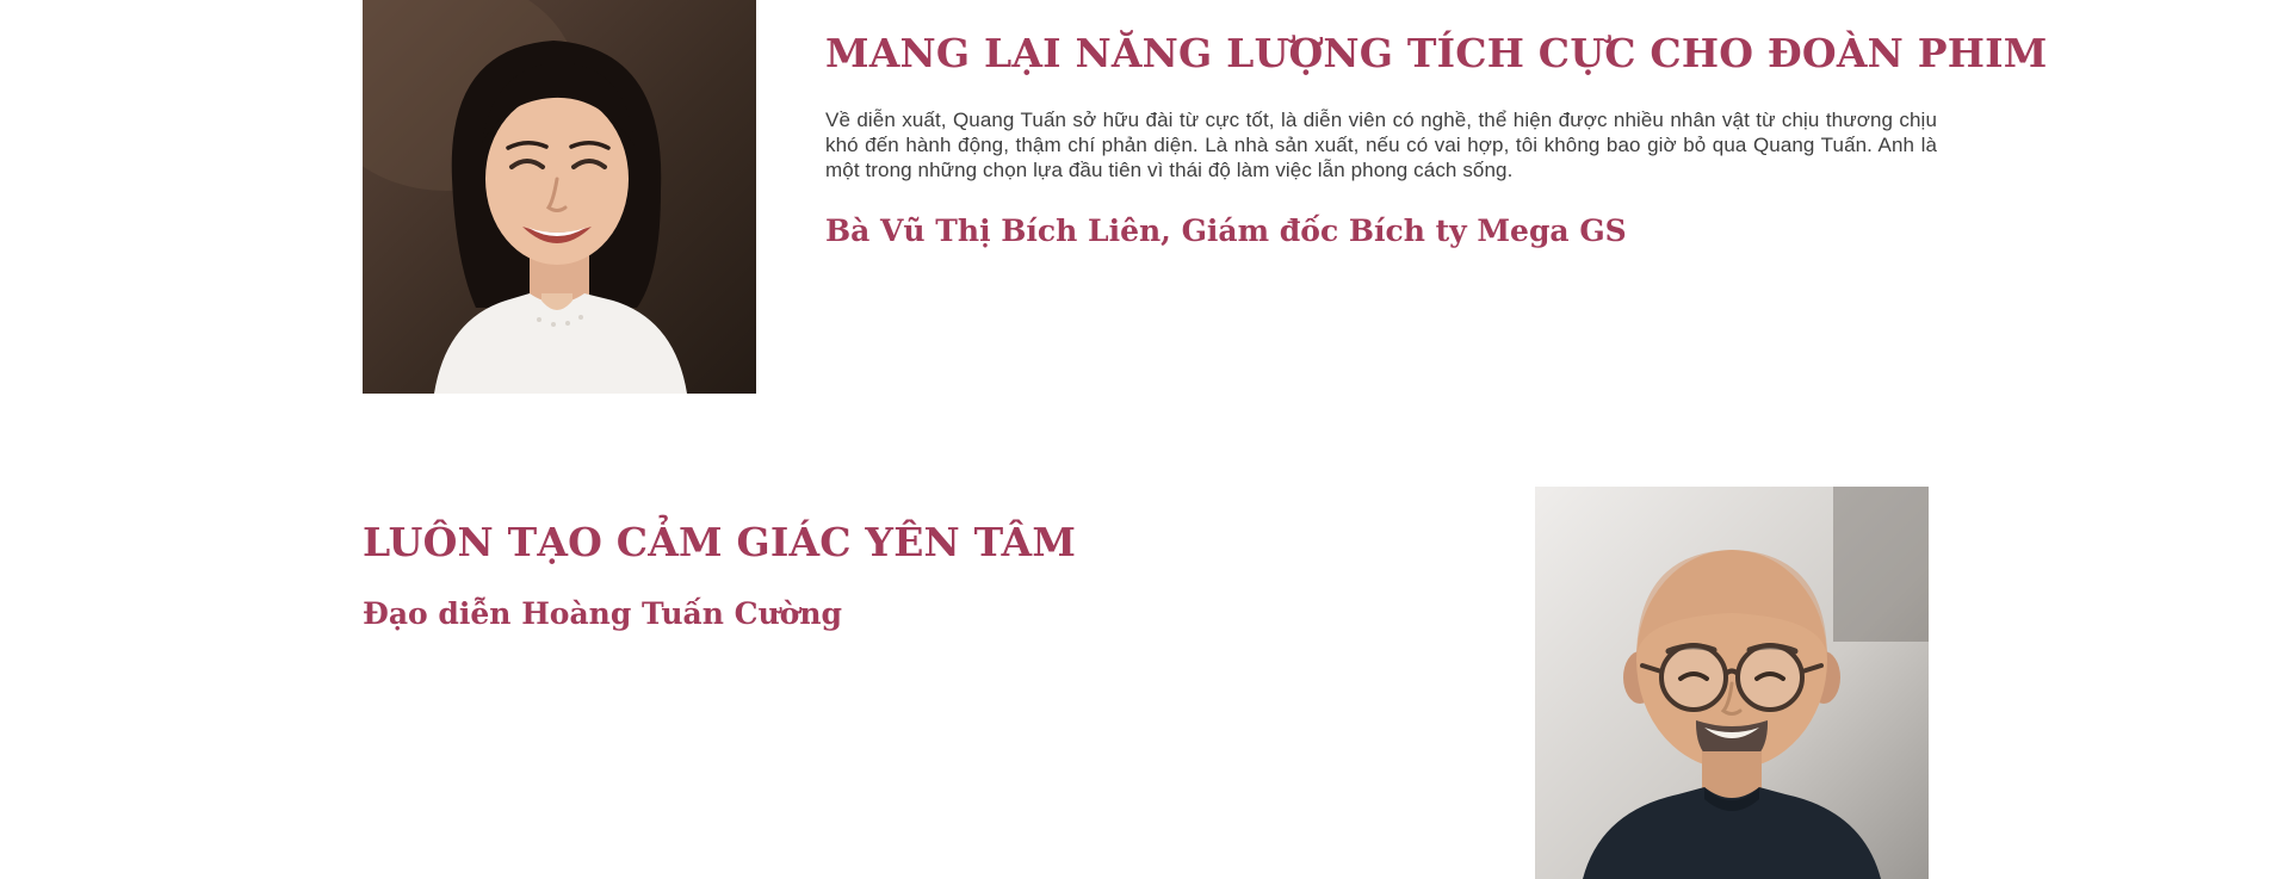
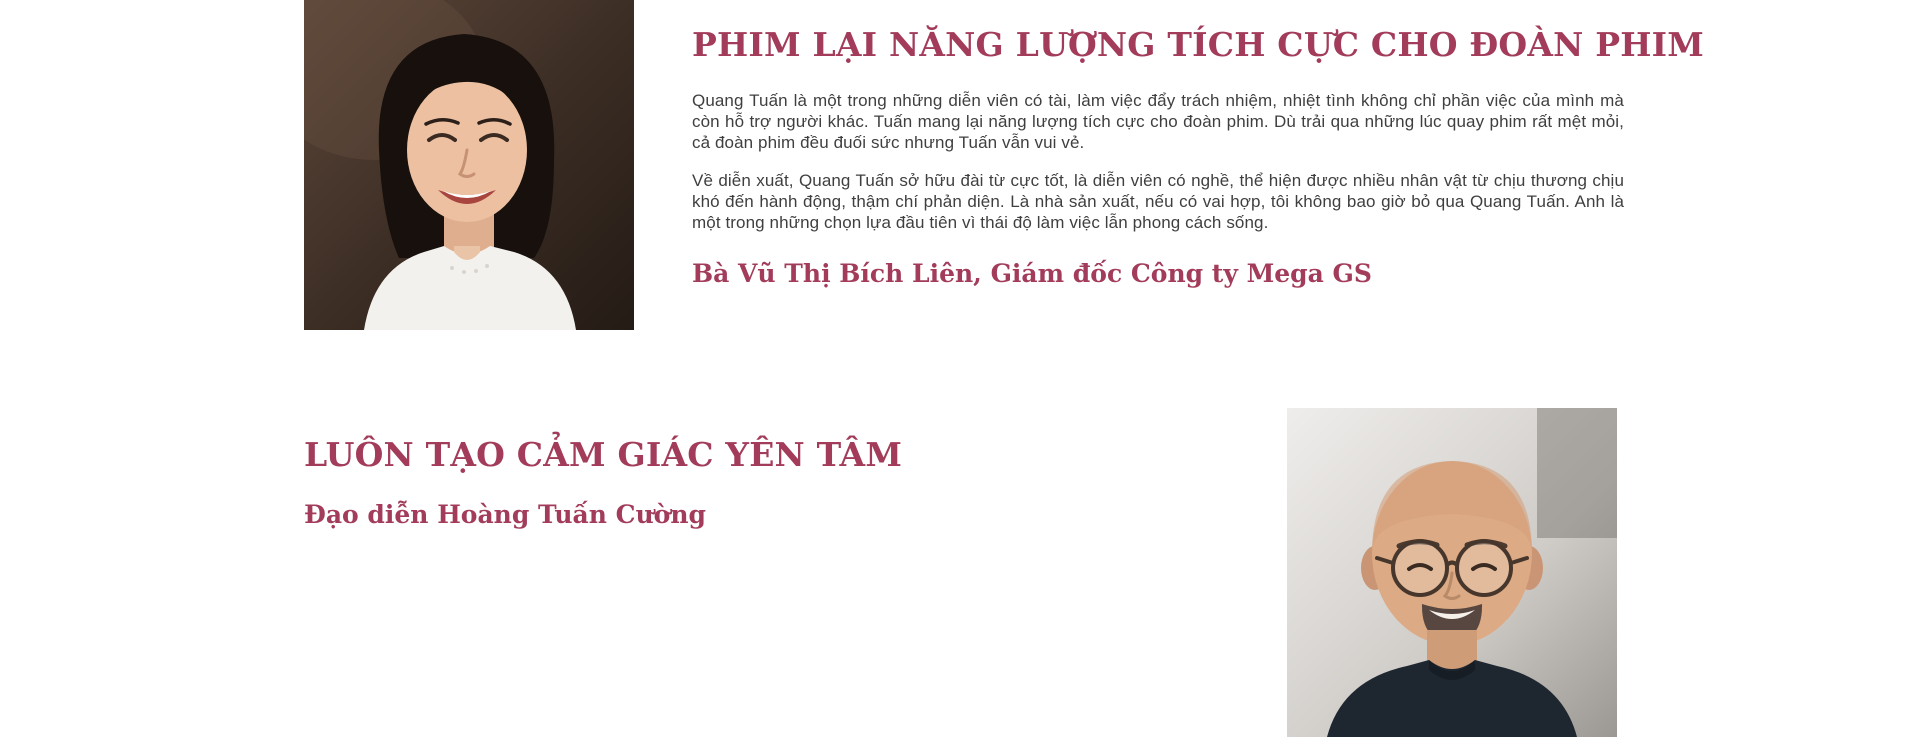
- MANG LẠI NĂNG LƯỢNG TÍCH CỰC CHO ĐOÀN PHIM
+ PHIM LẠI NĂNG LƯỢNG TÍCH CỰC CHO ĐOÀN PHIM
+ Quang Tuấn là một trong những diễn viên có tài, làm việc đẩy trách nhiệm, nhiệt tình không chỉ phần việc của mình mà còn hỗ trợ người khác. Tuấn mang lại năng lượng tích cực cho đoàn phim. Dù trải qua những lúc quay phim rất mệt mỏi, cả đoàn phim đều đuối sức nhưng Tuấn vẫn vui vẻ.
  Về diễn xuất, Quang Tuấn sở hữu đài từ cực tốt, là diễn viên có nghề, thể hiện được nhiều nhân vật từ chịu thương chịu khó đến hành động, thậm chí phản diện. Là nhà sản xuất, nếu có vai hợp, tôi không bao giờ bỏ qua Quang Tuấn. Anh là một trong những chọn lựa đầu tiên vì thái độ làm việc lẫn phong cách sống.
- Bà Vũ Thị Bích Liên, Giám đốc Bích ty Mega GS
+ Bà Vũ Thị Bích Liên, Giám đốc Công ty Mega GS
  LUÔN TẠO CẢM GIÁC YÊN TÂM
  Đạo diễn Hoàng Tuấn Cường
